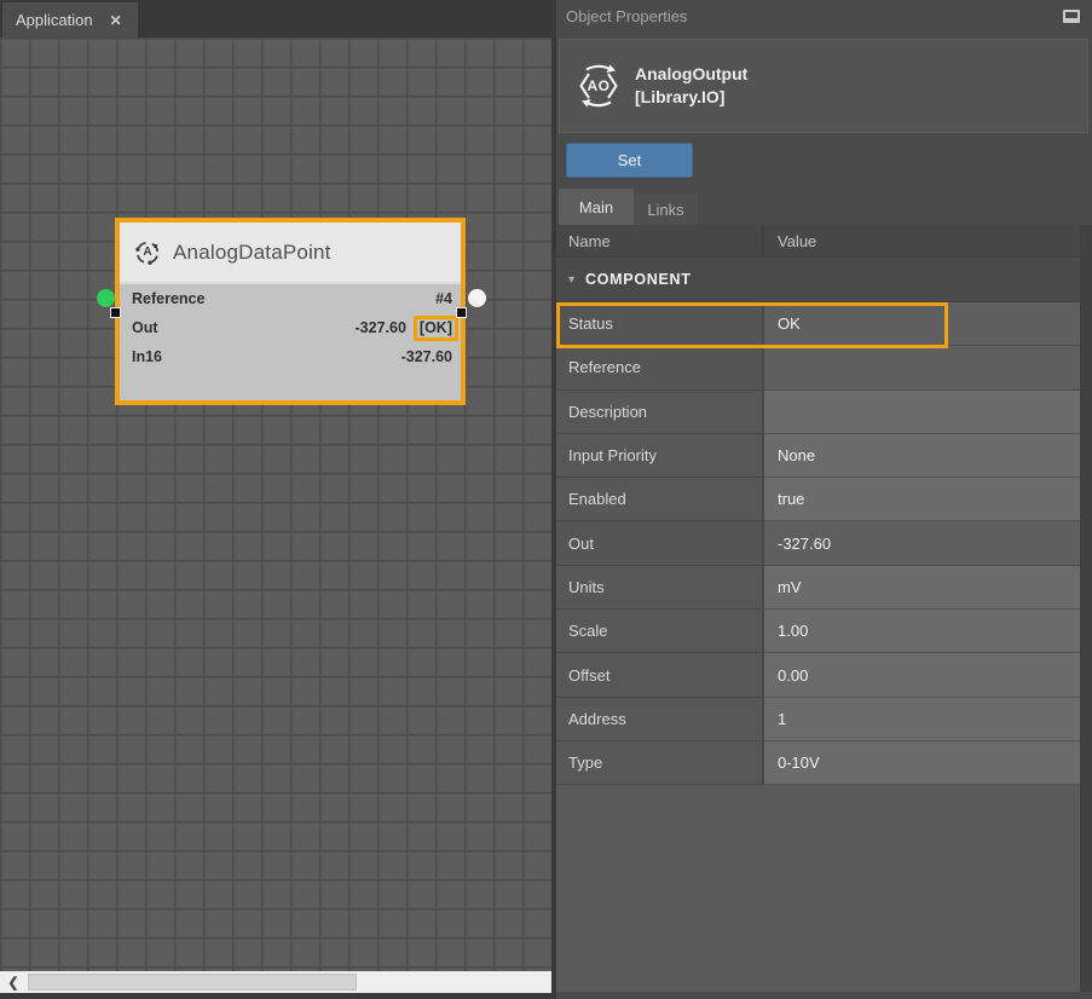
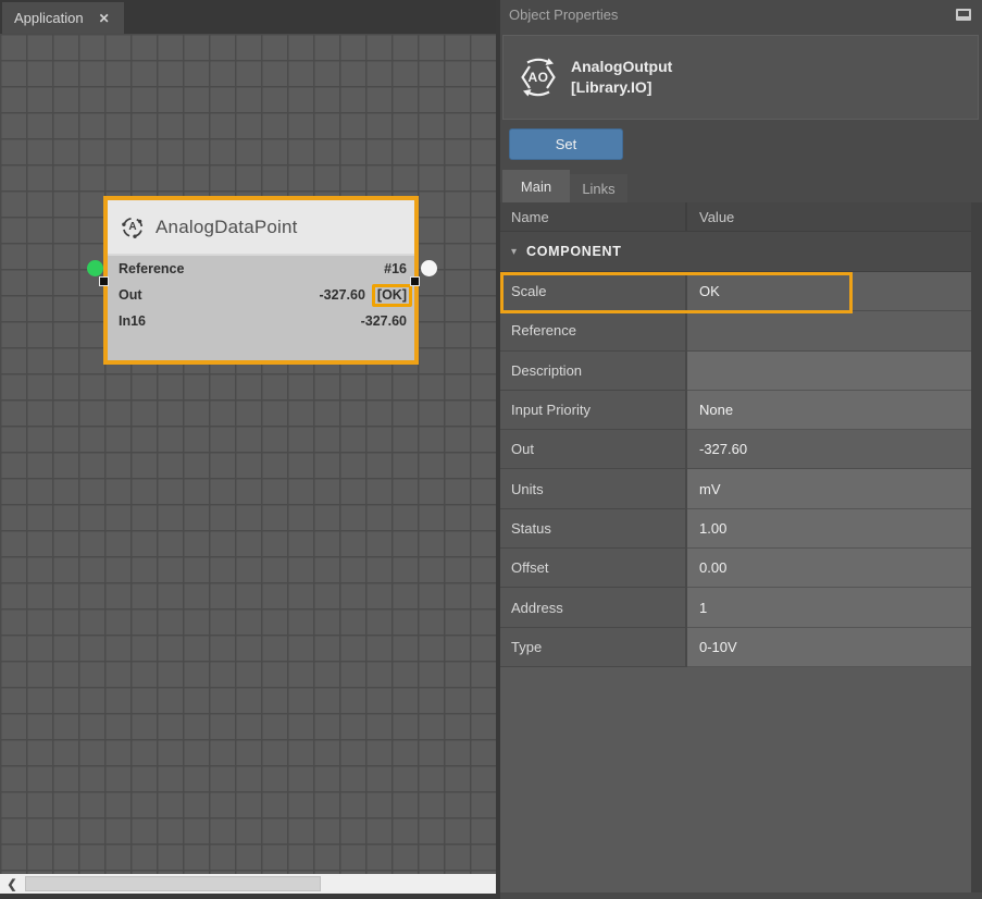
  Application
  ✕
  A
  AnalogDataPoint
  Reference
- #4
+ #16
  Out
  -327.60
  [OK]
  In16
  -327.60
  ❮
  Object Properties
  AO
  AnalogOutput
  [Library.IO]
  Set
  Main
  Links
  Name
  Value
  ▾
  COMPONENT
- Status
+ Scale
  OK
  Reference
  Description
  Input Priority
  None
- Enabled
- true
  Out
  -327.60
  Units
  mV
- Scale
+ Status
  1.00
  Offset
  0.00
  Address
  1
  Type
  0-10V
